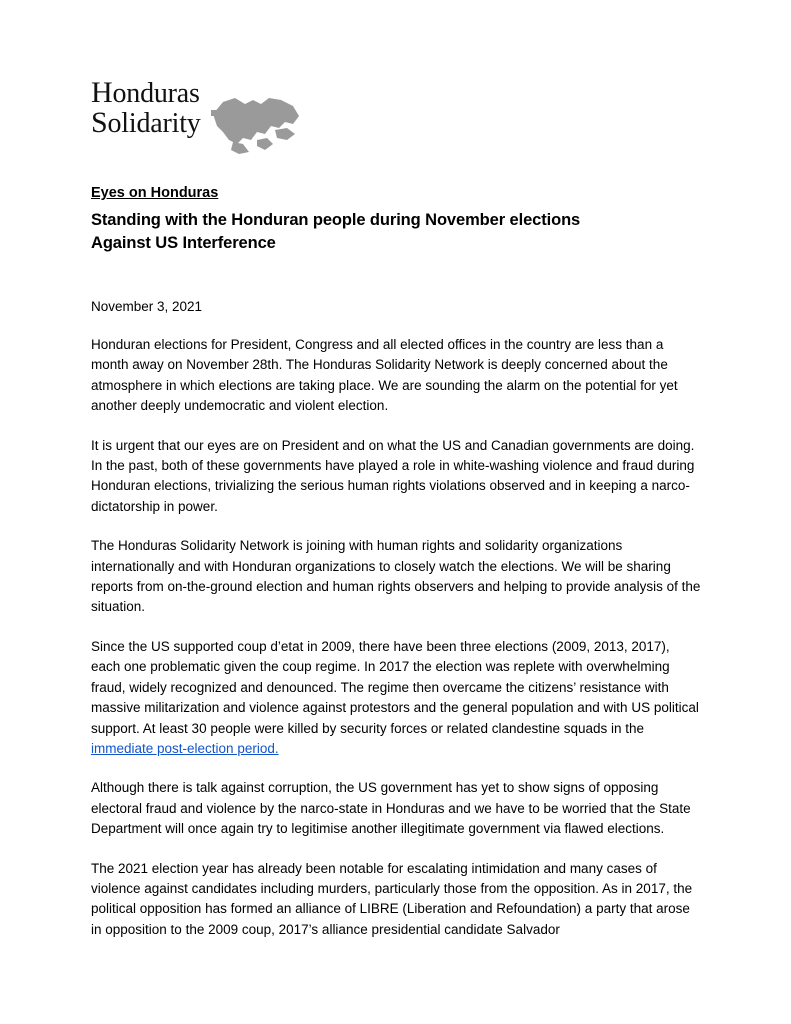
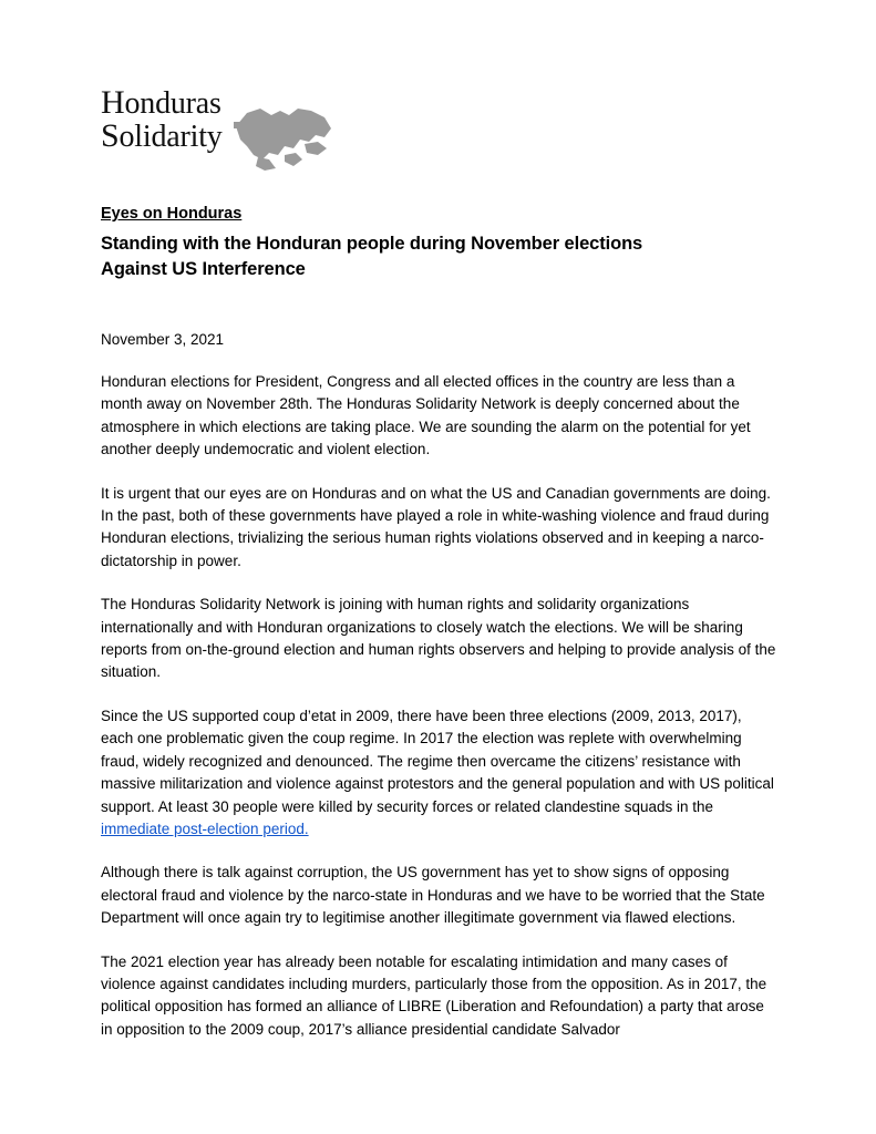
  Honduras
  Solidarity
  Eyes on Honduras
  Standing with the Honduran people during November elections
  Against US Interference
  November 3, 2021
  Honduran elections for President, Congress and all elected offices in the country are less than a month away on November 28th. The Honduras Solidarity Network is deeply concerned about the atmosphere in which elections are taking place. We are sounding the alarm on the potential for yet another deeply undemocratic and violent election.
- It is urgent that our eyes are on President and on what the US and Canadian governments are doing. In the past, both of these governments have played a role in white-washing violence and fraud during Honduran elections, trivializing the serious human rights violations observed and in keeping a narco-dictatorship in power.
+ It is urgent that our eyes are on Honduras and on what the US and Canadian governments are doing. In the past, both of these governments have played a role in white-washing violence and fraud during Honduran elections, trivializing the serious human rights violations observed and in keeping a narco-dictatorship in power.
  The Honduras Solidarity Network is joining with human rights and solidarity organizations internationally and with Honduran organizations to closely watch the elections. We will be sharing reports from on-the-ground election and human rights observers and helping to provide analysis of the situation.
  Since the US supported coup d’etat in 2009, there have been three elections (2009, 2013, 2017), each one problematic given the coup regime. In 2017 the election was replete with overwhelming fraud, widely recognized and denounced. The regime then overcame the citizens’ resistance with massive militarization and violence against protestors and the general population and with US political support. At least 30 people were killed by security forces or related clandestine squads in the immediate post-election period.
  Although there is talk against corruption, the US government has yet to show signs of opposing electoral fraud and violence by the narco-state in Honduras and we have to be worried that the State Department will once again try to legitimise another illegitimate government via flawed elections.
  The 2021 election year has already been notable for escalating intimidation and many cases of violence against candidates including murders, particularly those from the opposition. As in 2017, the political opposition has formed an alliance of LIBRE (Liberation and Refoundation) a party that arose in opposition to the 2009 coup, 2017’s alliance presidential candidate Salvador
